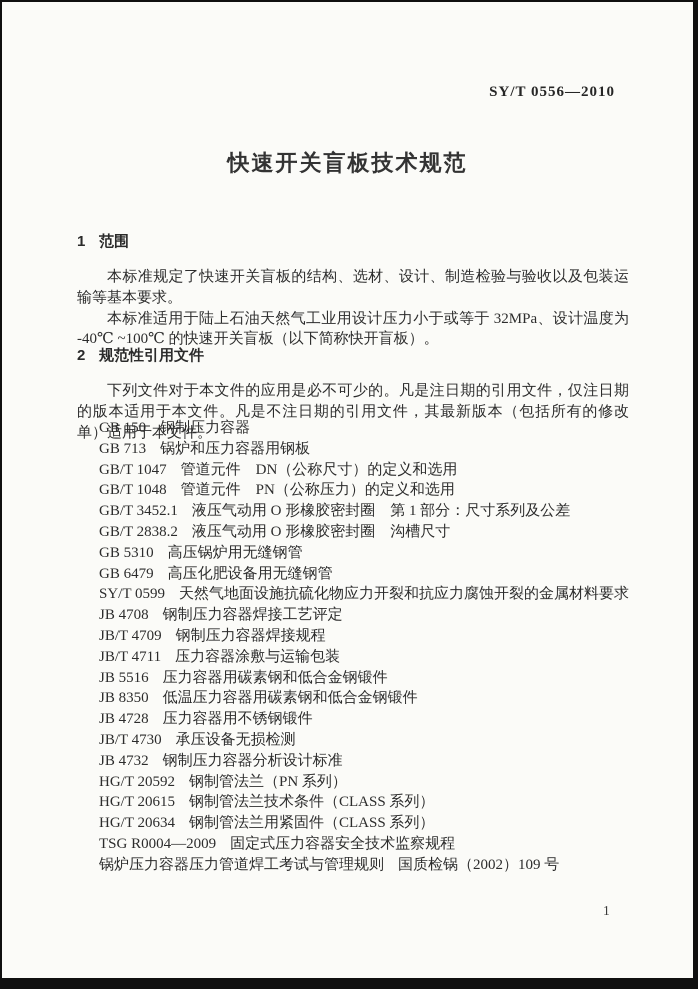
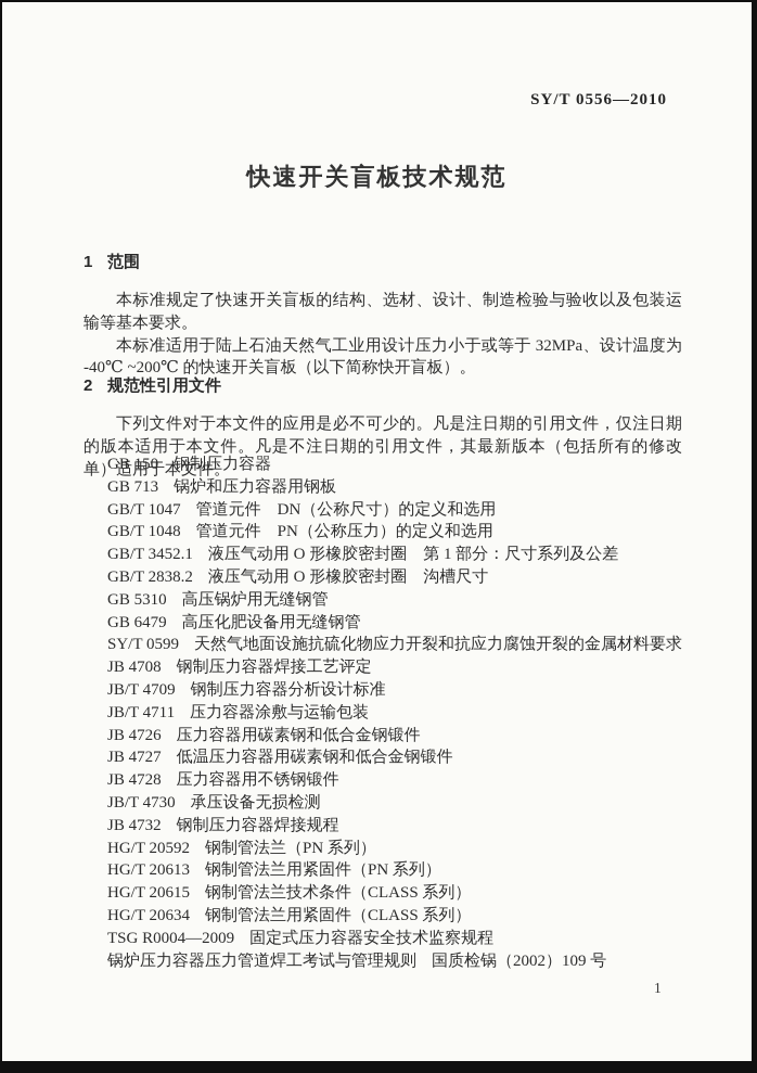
  SY/T 0556—2010
  快速开关盲板技术规范
  1 范围
  本标准规定了快速开关盲板的结构、选材、设计、制造检验与验收以及包装运输等基本要求。
- 本标准适用于陆上石油天然气工业用设计压力小于或等于 32MPa、设计温度为 -40℃ ~100℃ 的快速开关盲板（以下简称快开盲板）。
+ 本标准适用于陆上石油天然气工业用设计压力小于或等于 32MPa、设计温度为 -40℃ ~200℃ 的快速开关盲板（以下简称快开盲板）。
  2 规范性引用文件
  下列文件对于本文件的应用是必不可少的。凡是注日期的引用文件，仅注日期的版本适用于本文件。凡是不注日期的引用文件，其最新版本（包括所有的修改单）适用于本文件。
  GB 150 钢制压力容器
  GB 713 锅炉和压力容器用钢板
  GB/T 1047 管道元件 DN（公称尺寸）的定义和选用
  GB/T 1048 管道元件 PN（公称压力）的定义和选用
  GB/T 3452.1 液压气动用 O 形橡胶密封圈 第 1 部分：尺寸系列及公差
  GB/T 2838.2 液压气动用 O 形橡胶密封圈 沟槽尺寸
  GB 5310 高压锅炉用无缝钢管
  GB 6479 高压化肥设备用无缝钢管
  SY/T 0599 天然气地面设施抗硫化物应力开裂和抗应力腐蚀开裂的金属材料要求
  JB 4708 钢制压力容器焊接工艺评定
- JB/T 4709 钢制压力容器焊接规程
+ JB/T 4709 钢制压力容器分析设计标准
  JB/T 4711 压力容器涂敷与运输包装
- JB 5516 压力容器用碳素钢和低合金钢锻件
+ JB 4726 压力容器用碳素钢和低合金钢锻件
- JB 8350 低温压力容器用碳素钢和低合金钢锻件
+ JB 4727 低温压力容器用碳素钢和低合金钢锻件
  JB 4728 压力容器用不锈钢锻件
  JB/T 4730 承压设备无损检测
- JB 4732 钢制压力容器分析设计标准
+ JB 4732 钢制压力容器焊接规程
  HG/T 20592 钢制管法兰（PN 系列）
+ HG/T 20613 钢制管法兰用紧固件（PN 系列）
  HG/T 20615 钢制管法兰技术条件（CLASS 系列）
  HG/T 20634 钢制管法兰用紧固件（CLASS 系列）
  TSG R0004—2009 固定式压力容器安全技术监察规程
  锅炉压力容器压力管道焊工考试与管理规则 国质检锅（2002）109 号
  1
